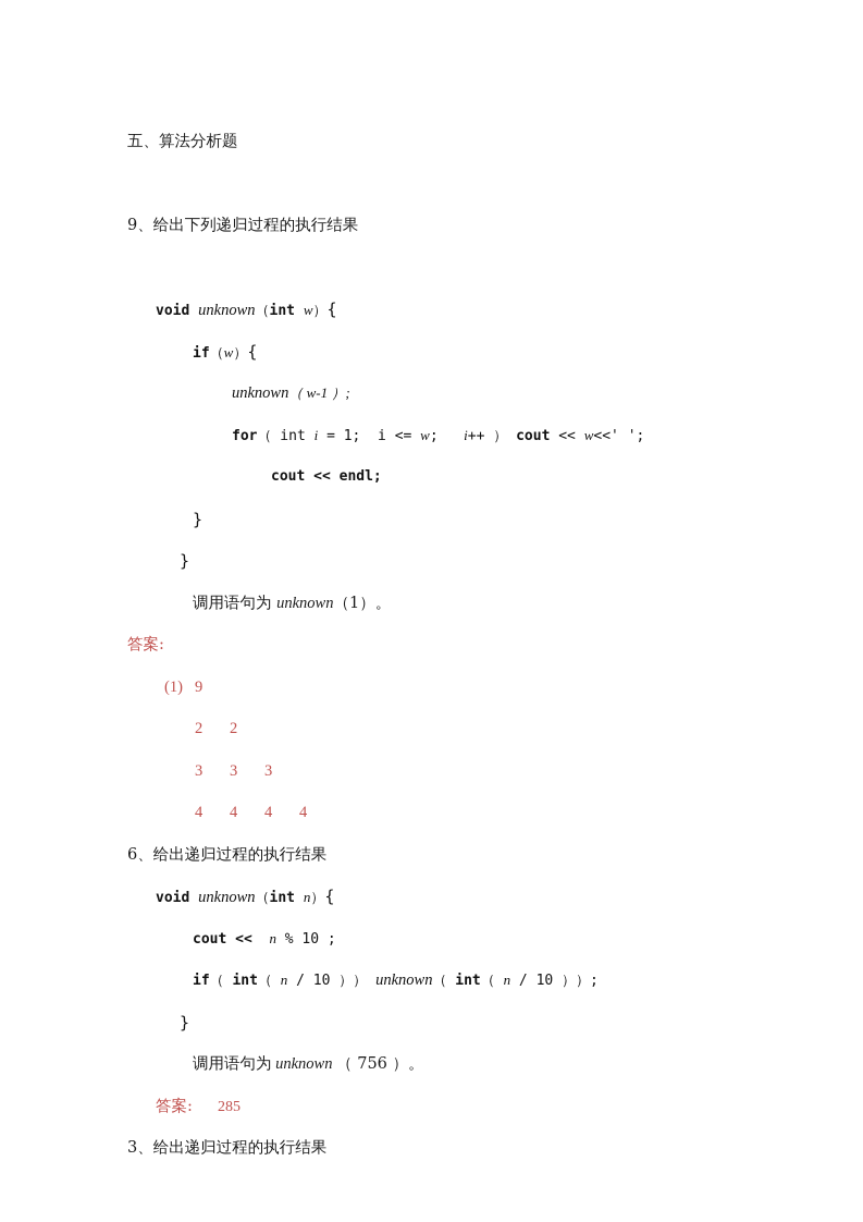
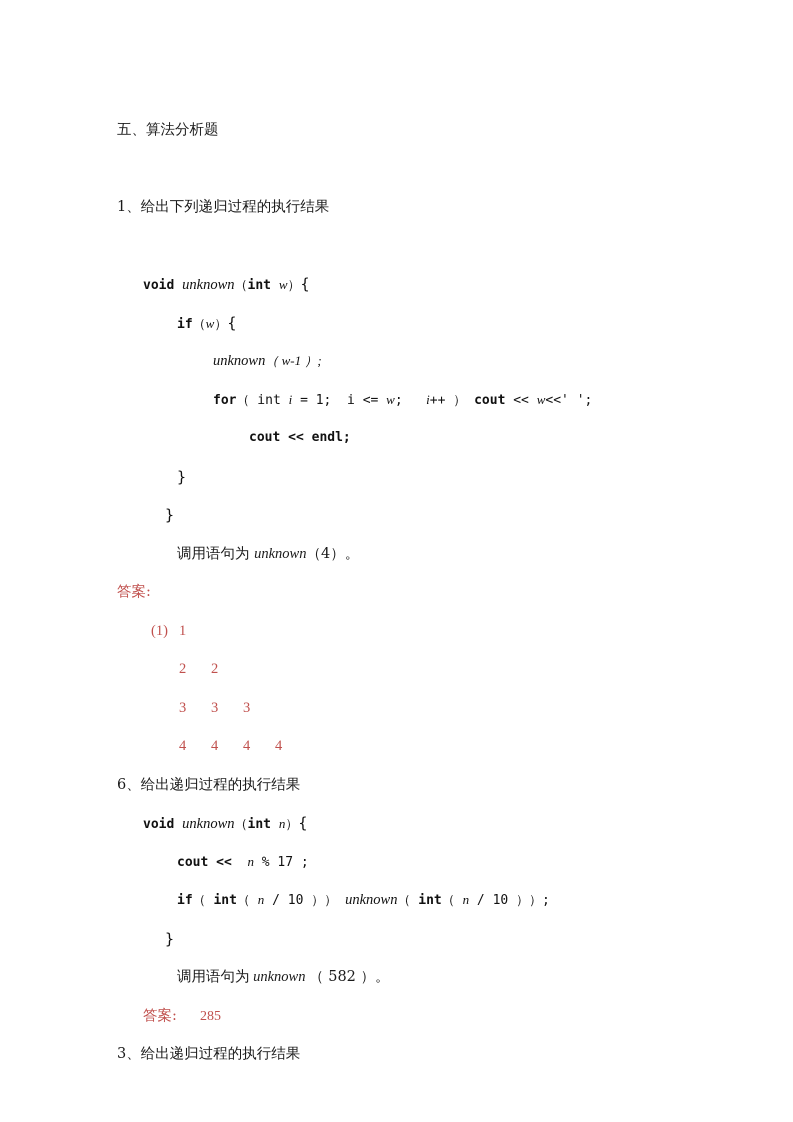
  五、算法分析题
- 9、给出下列递归过程的执行结果
+ 1、给出下列递归过程的执行结果
  void unknown（int w）{
  if（w）{
  unknown（ w-1 ）;
  for（ int i = 1; i <= w; i++ ） cout << w<<' ';
  cout << endl;
  }
  }
- 调用语句为 unknown（1）。
+ 调用语句为 unknown（4）。
  答案:
- (1) 9
+ (1) 1
  2 2
  3 3 3
  4 4 4 4
  6、给出递归过程的执行结果
  void unknown（int n）{
- cout << n % 10 ;
+ cout << n % 17 ;
  if（ int（ n / 10 ）） unknown（ int（ n / 10 ））;
  }
- 调用语句为 unknown （ 756 ）。
+ 调用语句为 unknown （ 582 ）。
  答案: 285
  3、给出递归过程的执行结果
